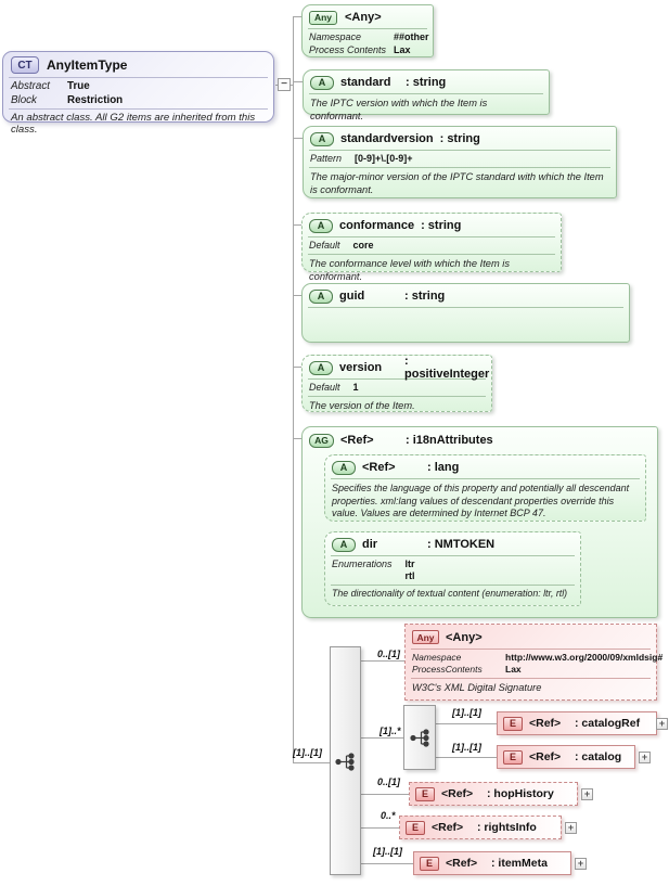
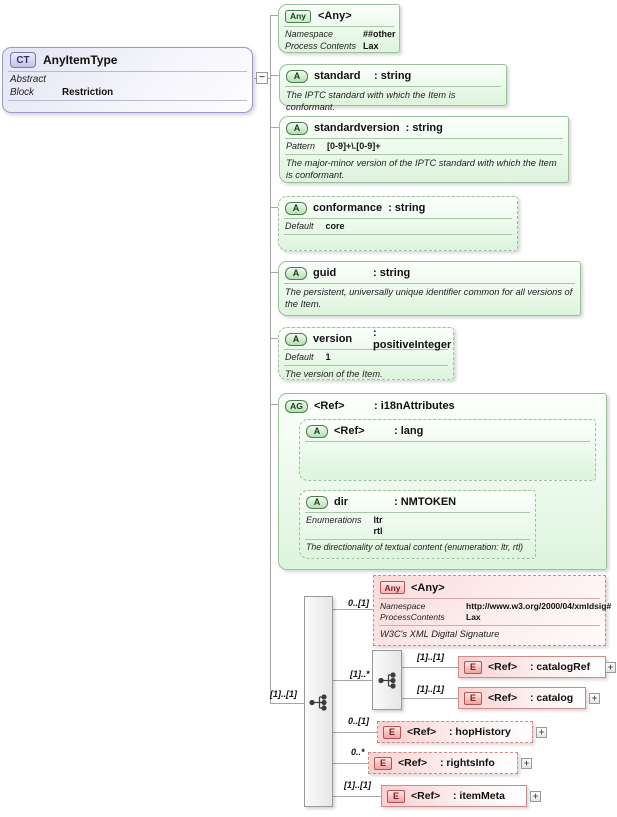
  CT
  AnyItemType
  Abstract
- True
  Block
  Restriction
- An abstract class. All G2 items are inherited from this class.
  −
  Any
  <Any>
  Namespace
  ##other
  Process Contents
  Lax
  A
  standard
  : string
- The IPTC version with which the Item is conformant.
+ The IPTC standard with which the Item is conformant.
  A
  standardversion
  : string
  Pattern
  [0-9]+\.[0-9]+
  The major-minor version of the IPTC standard with which the Item is conformant.
  A
  conformance
  : string
  Default
  core
- The conformance level with which the Item is conformant.
  A
  guid
  : string
+ The persistent, universally unique identifier common for all versions of the Item.
  A
  version
  : positiveInteger
  Default
  1
  The version of the Item.
  AG
  <Ref>
  : i18nAttributes
  A
  <Ref>
  : lang
- Specifies the language of this property and potentially all descendant properties. xml:lang values of descendant properties override this value. Values are determined by Internet BCP 47.
  A
  dir
  : NMTOKEN
  Enumerations
  ltr
  rtl
  The directionality of textual content (enumeration: ltr, rtl)
  [1]..[1]
  Any
  <Any>
  Namespace
- http://www.w3.org/2000/09/xmldsig#
+ http://www.w3.org/2000/04/xmldsig#
  ProcessContents
  Lax
  W3C's XML Digital Signature
  0..[1]
  [1]..*
  E
  <Ref>
  : catalogRef
  [1]..[1]
  +
  E
  <Ref>
  : catalog
  [1]..[1]
  +
  E
  <Ref>
  : hopHistory
  0..[1]
  +
  E
  <Ref>
  : rightsInfo
  0..*
  +
  E
  <Ref>
  : itemMeta
  [1]..[1]
  +
